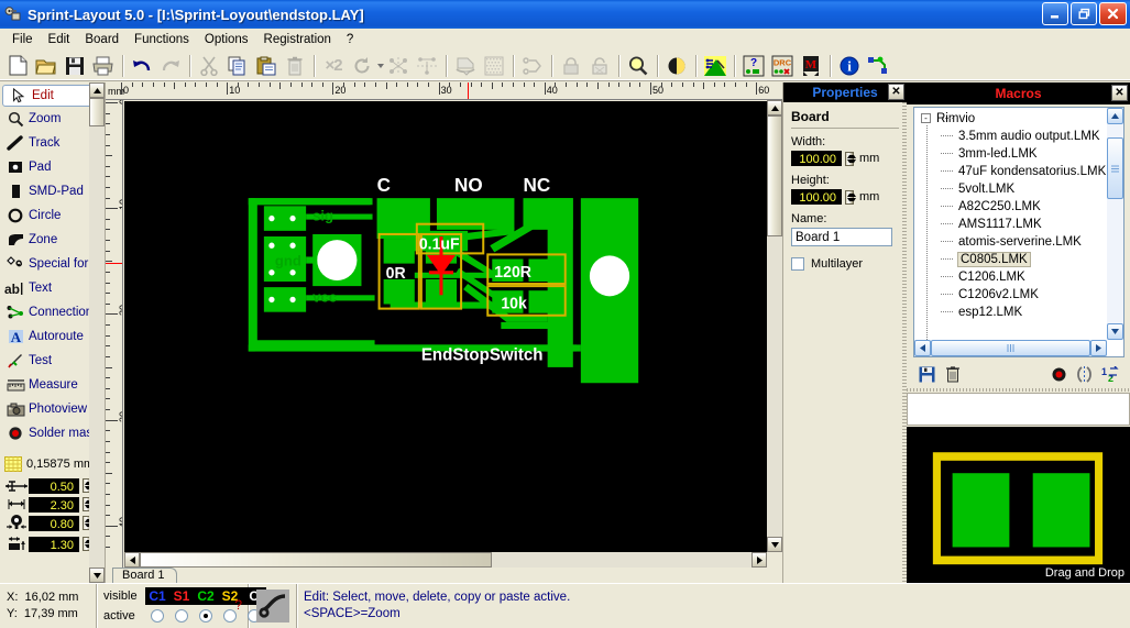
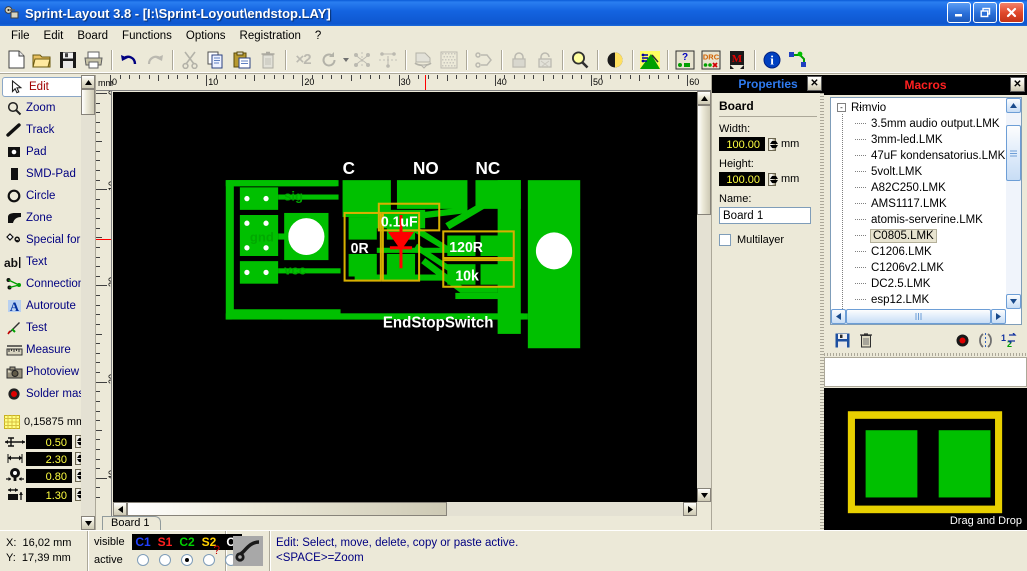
- Sprint-Layout 5.0 - [I:\Sprint-Loyout\endstop.LAY]
+ Sprint-Layout 3.8 - [I:\Sprint-Loyout\endstop.LAY]
  File
  Edit
  Board
  Functions
  Options
  Registration
  ?
  ×2
  ?
  DRC
  M
  i
  Edit
  Zoom
  Track
  Pad
  SMD-Pad
  Circle
  Zone
  Special for
  ab
  Text
  Connectio
  A
  Autoroute
  Test
  Measure
  Photoview
  Solder ma
  0,15875 m
  0.50
  2.30
  0.80
  1.30
  0
  10
  20
  30
  40
  50
  60
  C
  NO
  NC
  0.1uF
  0R
  120R
  10k
  EndStopSwitch
  sig
  gnd
  vcc
  Board 1
  Properties
  ✕
  Board
  Width:
  100.00
  mm
  Height:
  100.00
  mm
  Name:
  Board 1
  Multilayer
  Macros
  ✕
  -
  Rimvio
  3.5mm audio output.LMK
  3mm-led.LMK
  47uF kondensatorius.LMK
  5volt.LMK
  A82C250.LMK
  AMS1117.LMK
  atomis-serverine.LMK
  C0805.LMK
  C1206.LMK
  C1206v2.LMK
+ DC2.5.LMK
  esp12.LMK
  1
  2
  Drag and Drop
  X: 16,02 mm
  Y: 17,39 mm
  visible
  C1
  S1
  C2
  S2
  O
  active
  ?
  Edit: Select, move, delete, copy or paste active.
  <SPACE>=Zoom
